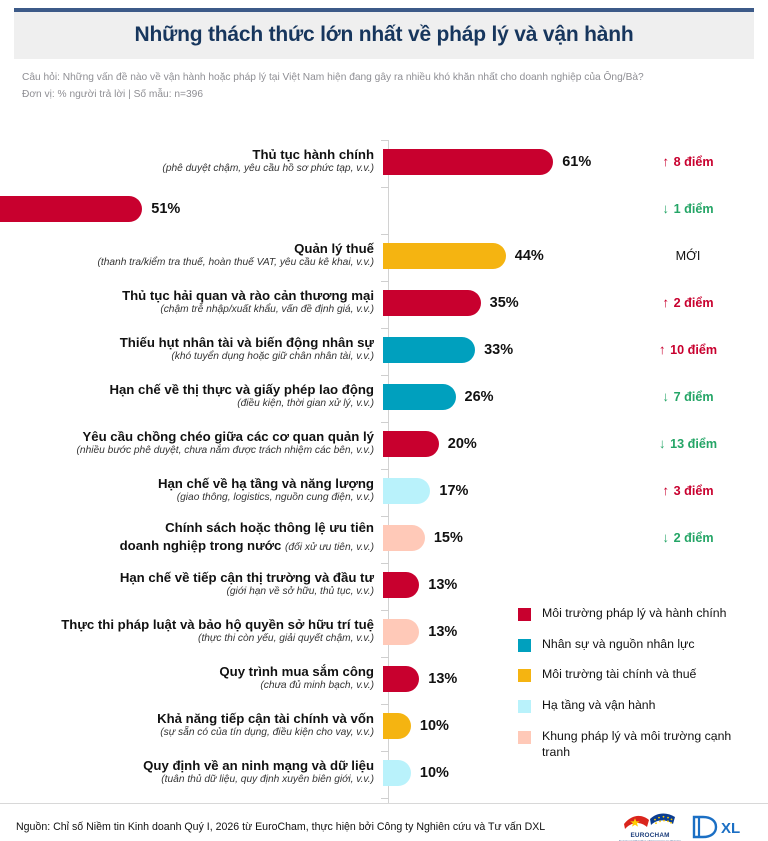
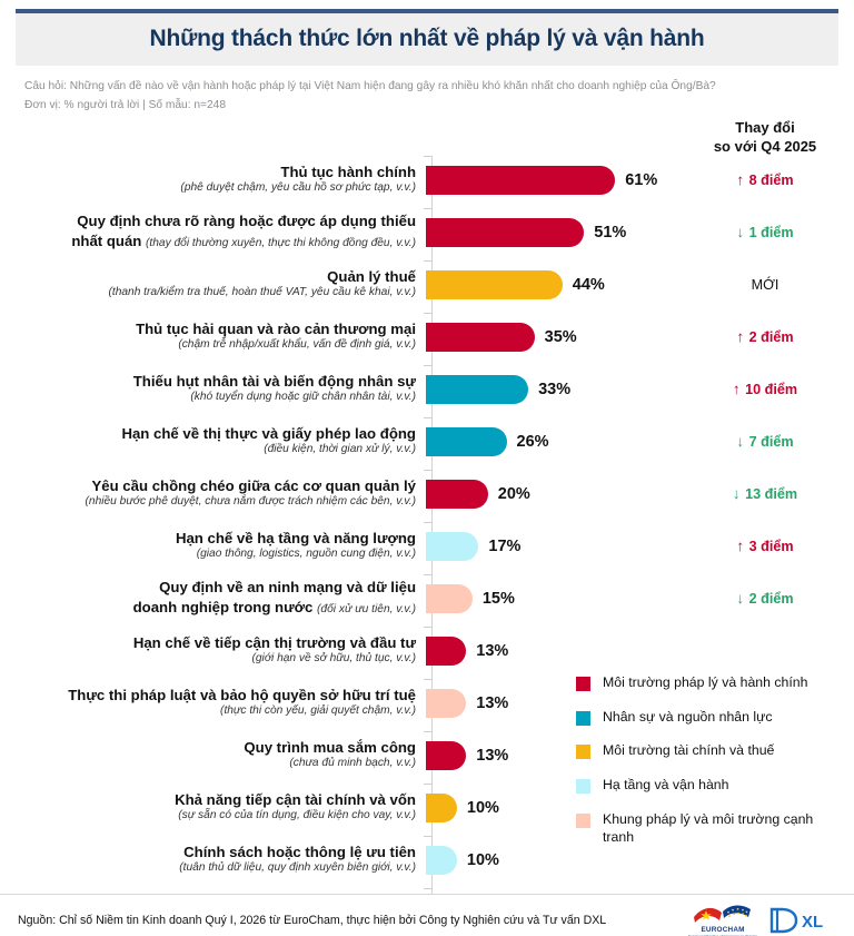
  Những thách thức lớn nhất về pháp lý và vận hành
  Câu hỏi: Những vấn đề nào về vận hành hoặc pháp lý tại Việt Nam hiện đang gây ra nhiều khó khăn nhất cho doanh nghiệp của Ông/Bà?
- Đơn vị: % người trả lời | Số mẫu: n=396
+ Đơn vị: % người trả lời | Số mẫu: n=248
+ Thay đổi
+ so với Q4 2025
  Thủ tục hành chính
  (phê duyệt chậm, yêu cầu hồ sơ phức tạp, v.v.)
  61%
  ↑ 8 điểm
+ Quy định chưa rõ ràng hoặc được áp dụng thiếu
+ nhất quán (thay đổi thường xuyên, thực thi không đồng đều, v.v.)
  51%
  ↓ 1 điểm
  Quản lý thuế
  (thanh tra/kiểm tra thuế, hoàn thuế VAT, yêu cầu kê khai, v.v.)
  44%
  MỚI
  Thủ tục hải quan và rào cản thương mại
  (chậm trễ nhập/xuất khẩu, vấn đề định giá, v.v.)
  35%
  ↑ 2 điểm
  Thiếu hụt nhân tài và biến động nhân sự
  (khó tuyển dụng hoặc giữ chân nhân tài, v.v.)
  33%
  ↑ 10 điểm
  Hạn chế về thị thực và giấy phép lao động
  (điều kiện, thời gian xử lý, v.v.)
  26%
  ↓ 7 điểm
  Yêu cầu chồng chéo giữa các cơ quan quản lý
  (nhiều bước phê duyệt, chưa nắm được trách nhiệm các bên, v.v.)
  20%
  ↓ 13 điểm
  Hạn chế về hạ tầng và năng lượng
  (giao thông, logistics, nguồn cung điện, v.v.)
  17%
  ↑ 3 điểm
- Chính sách hoặc thông lệ ưu tiên
+ Quy định về an ninh mạng và dữ liệu
  doanh nghiệp trong nước (đối xử ưu tiên, v.v.)
  15%
  ↓ 2 điểm
  Hạn chế về tiếp cận thị trường và đầu tư
  (giới hạn về sở hữu, thủ tục, v.v.)
  13%
  Thực thi pháp luật và bảo hộ quyền sở hữu trí tuệ
  (thực thi còn yếu, giải quyết chậm, v.v.)
  13%
  Quy trình mua sắm công
  (chưa đủ minh bạch, v.v.)
  13%
  Khả năng tiếp cận tài chính và vốn
  (sự sẵn có của tín dụng, điều kiện cho vay, v.v.)
  10%
- Quy định về an ninh mạng và dữ liệu
+ Chính sách hoặc thông lệ ưu tiên
  (tuân thủ dữ liệu, quy định xuyên biên giới, v.v.)
  10%
  Môi trường pháp lý và hành chính
  Nhân sự và nguồn nhân lực
  Môi trường tài chính và thuế
  Hạ tầng và vận hành
  Khung pháp lý và môi trường cạnh tranh
  Nguồn: Chỉ số Niềm tin Kinh doanh Quý I, 2026 từ EuroCham, thực hiện bởi Công ty Nghiên cứu và Tư vấn DXL
  XL
